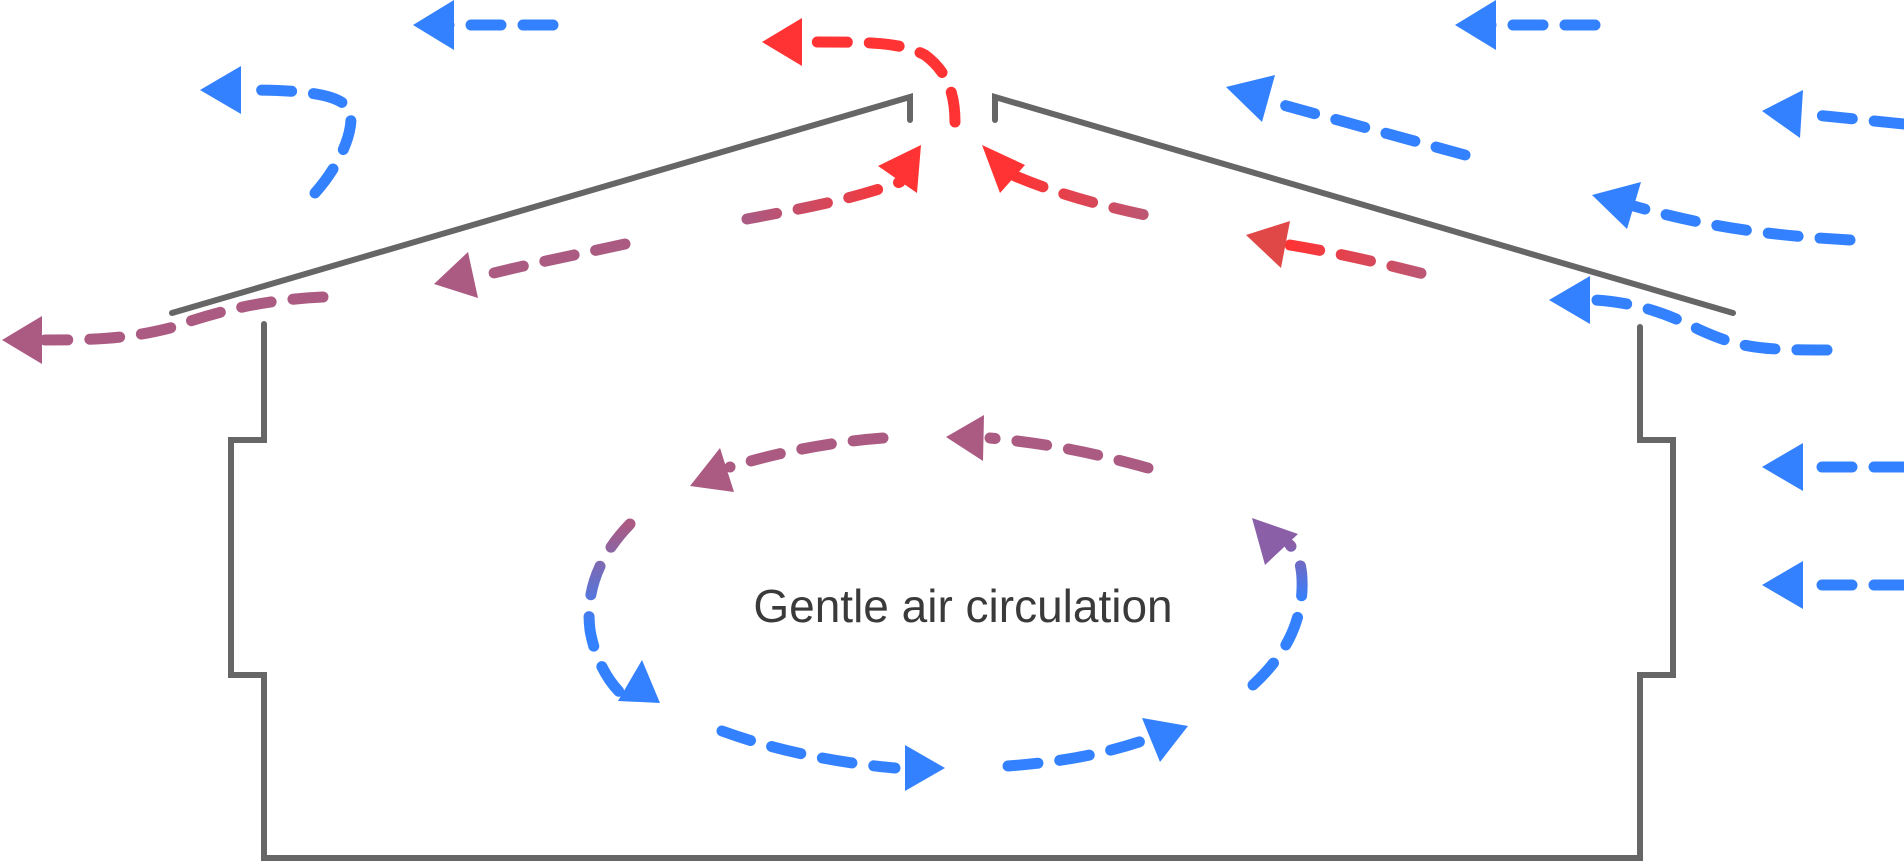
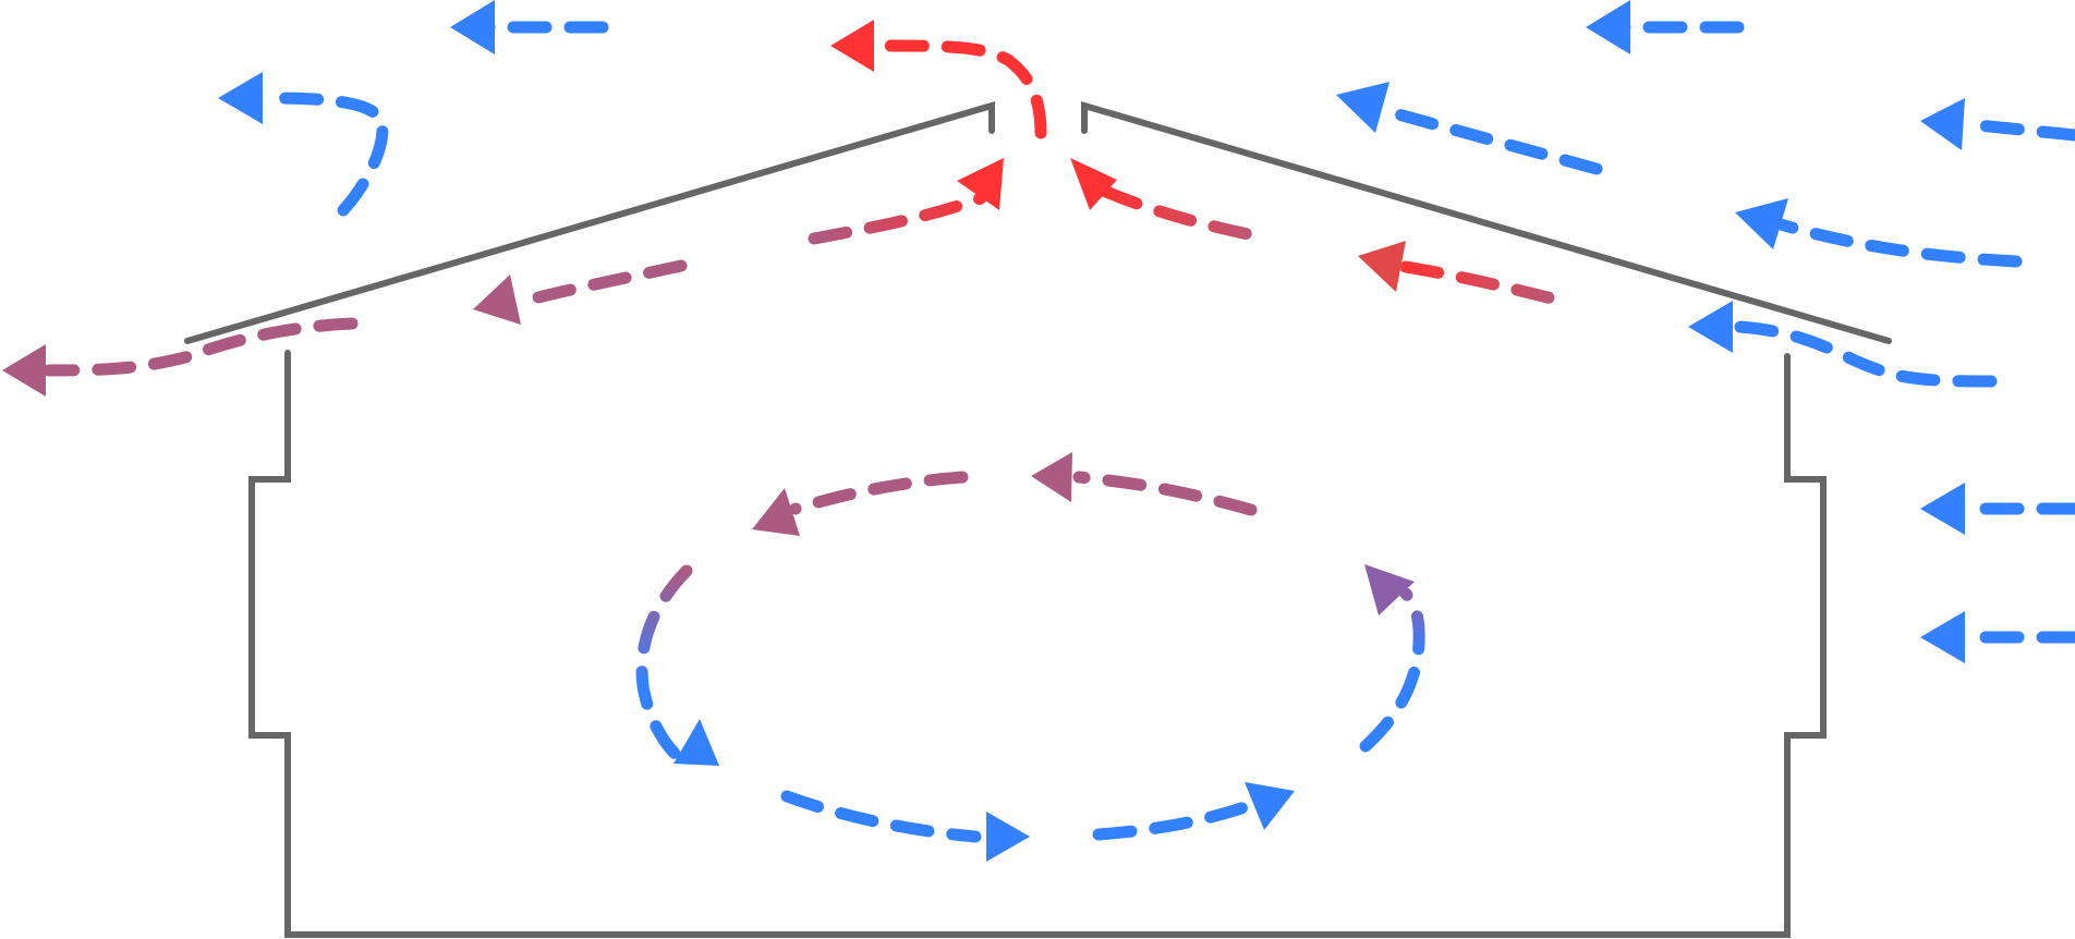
- Gentle air circulation
